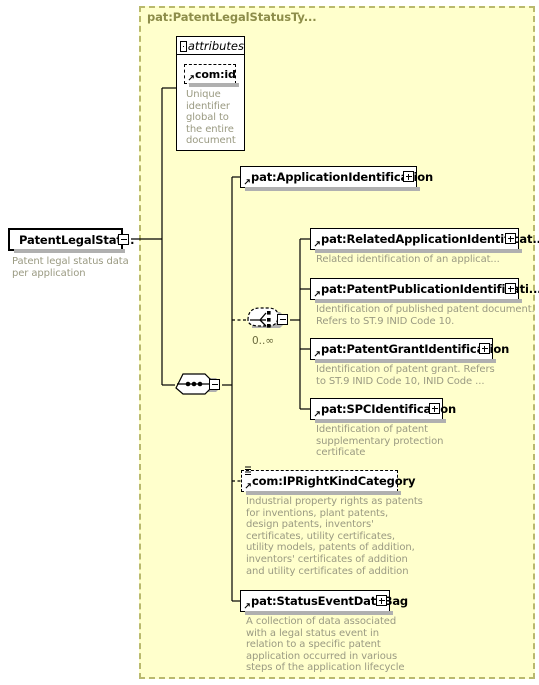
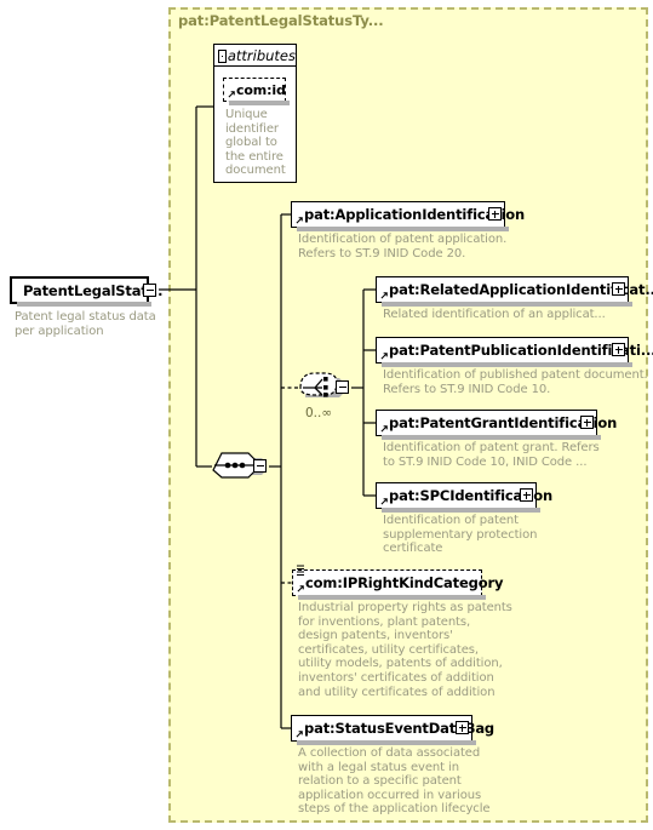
  pat:PatentLegalStatusTy...
  PatentLegalSta.
  Patent legal status data
  per application
  attributes
  com:id
  Unique
  identifier
  global to
  the entire
  document
  0..∞
  pat:ApplicationIdentificion
+ Identification of patent application.
+ Refers to ST.9 INID Code 20.
  pat:RelatedApplicationIdenticat.
  Related identification of an applicat...
  pat:PatentPublicationIdentifiti..
  Identification of published patent document.
  Refers to ST.9 INID Code 10.
  pat:PatentGrantIdentificion
  Identification of patent grant. Refers
  to ST.9 INID Code 10, INID Code ...
  pat:SPCIdentificaon
  Identification of patent
  supplementary protection
  certificate
  com:IPRightKindCategory
  Industrial property rights as patents
  for inventions, plant patents,
  design patents, inventors'
  certificates, utility certificates,
  utility models, patents of addition,
  inventors' certificates of addition
  and utility certificates of addition
  pat:StatusEventDatBag
  A collection of data associated
  with a legal status event in
  relation to a specific patent
  application occurred in various
  steps of the application lifecycle
